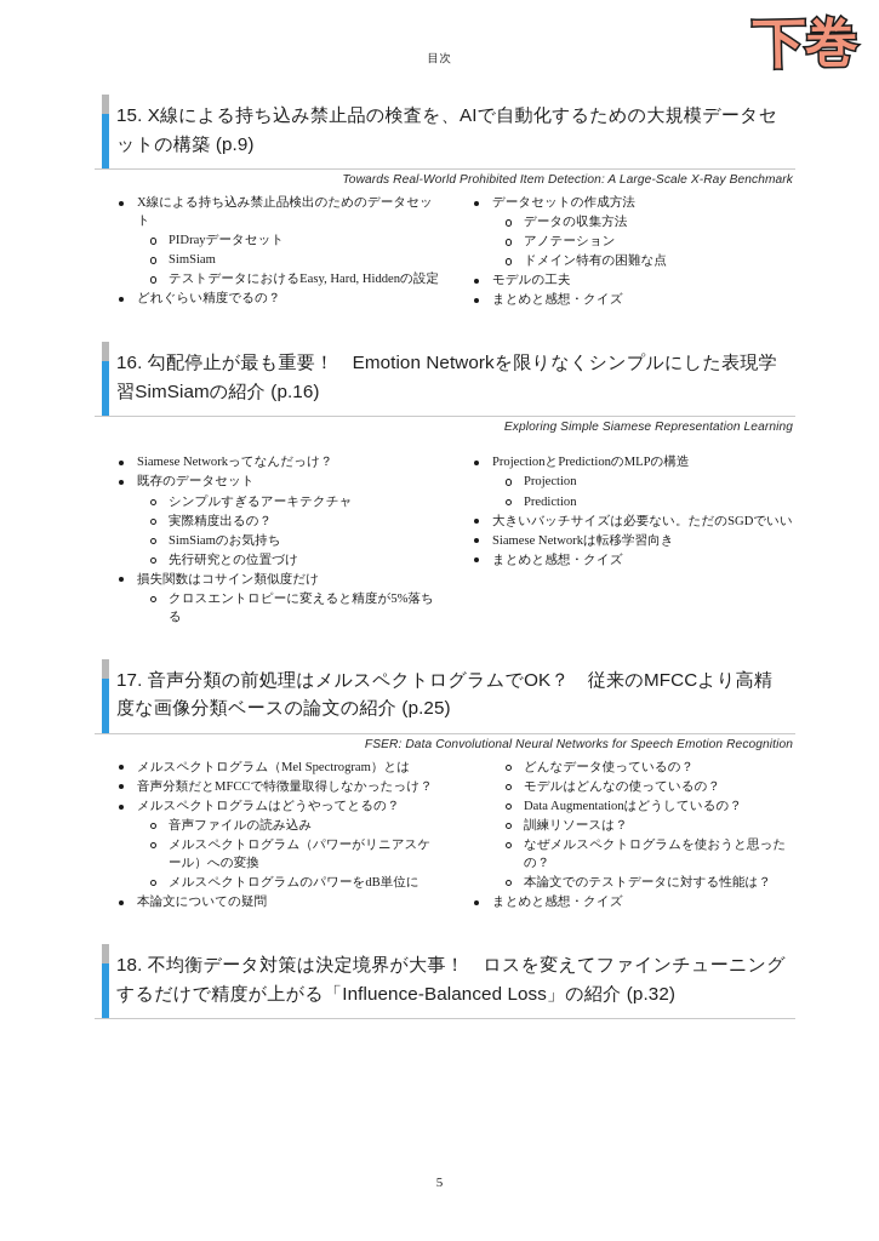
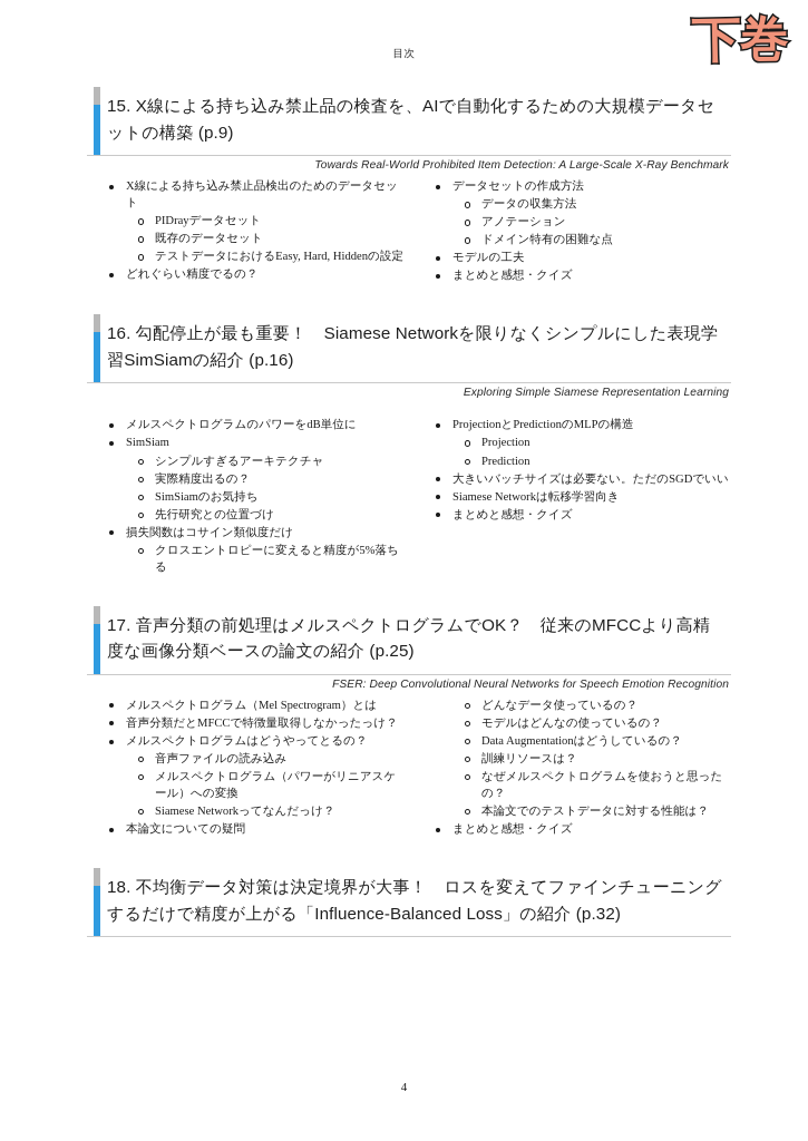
  目次
  下巻
  15. X線による持ち込み禁止品の検査を、AIで自動化するための大規模データセットの構築 (p.9)
  Towards Real-World Prohibited Item Detection: A Large-Scale X-Ray Benchmark
  X線による持ち込み禁止品検出のためのデータセット
  PIDrayデータセット
- SimSiam
+ 既存のデータセット
  テストデータにおけるEasy, Hard, Hiddenの設定
  どれぐらい精度でるの？
  データセットの作成方法
  データの収集方法
  アノテーション
  ドメイン特有の困難な点
  モデルの工夫
  まとめと感想・クイズ
- 16. 勾配停止が最も重要！ Emotion Networkを限りなくシンプルにした表現学習SimSiamの紹介 (p.16)
+ 16. 勾配停止が最も重要！ Siamese Networkを限りなくシンプルにした表現学習SimSiamの紹介 (p.16)
  Exploring Simple Siamese Representation Learning
- Siamese Networkってなんだっけ？
+ メルスペクトログラムのパワーをdB単位に
- 既存のデータセット
+ SimSiam
  シンプルすぎるアーキテクチャ
  実際精度出るの？
  SimSiamのお気持ち
  先行研究との位置づけ
  損失関数はコサイン類似度だけ
  クロスエントロピーに変えると精度が5%落ちる
  ProjectionとPredictionのMLPの構造
  Projection
  Prediction
  大きいバッチサイズは必要ない。ただのSGDでいい
  Siamese Networkは転移学習向き
  まとめと感想・クイズ
  17. 音声分類の前処理はメルスペクトログラムでOK？ 従来のMFCCより高精度な画像分類ベースの論文の紹介 (p.25)
- FSER: Data Convolutional Neural Networks for Speech Emotion Recognition
+ FSER: Deep Convolutional Neural Networks for Speech Emotion Recognition
  メルスペクトログラム（Mel Spectrogram）とは
  音声分類だとMFCCで特徴量取得しなかったっけ？
  メルスペクトログラムはどうやってとるの？
  音声ファイルの読み込み
  メルスペクトログラム（パワーがリニアスケール）への変換
- メルスペクトログラムのパワーをdB単位に
+ Siamese Networkってなんだっけ？
  本論文についての疑問
  どんなデータ使っているの？
  モデルはどんなの使っているの？
  Data Augmentationはどうしているの？
  訓練リソースは？
  なぜメルスペクトログラムを使おうと思ったの？
  本論文でのテストデータに対する性能は？
  まとめと感想・クイズ
  18. 不均衡データ対策は決定境界が大事！ ロスを変えてファインチューニングするだけで精度が上がる「Influence-Balanced Loss」の紹介 (p.32)
- 5
+ 4
